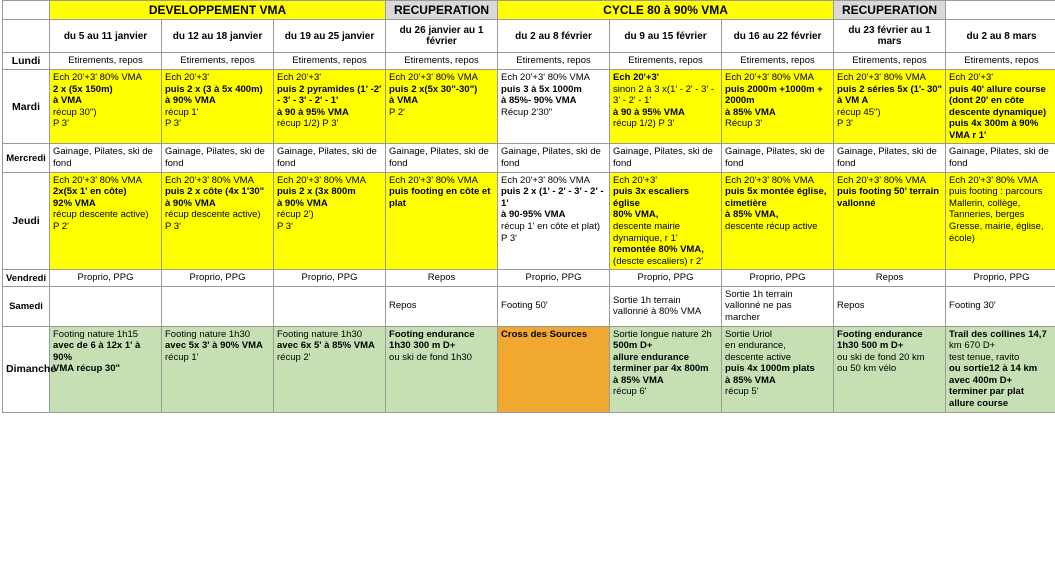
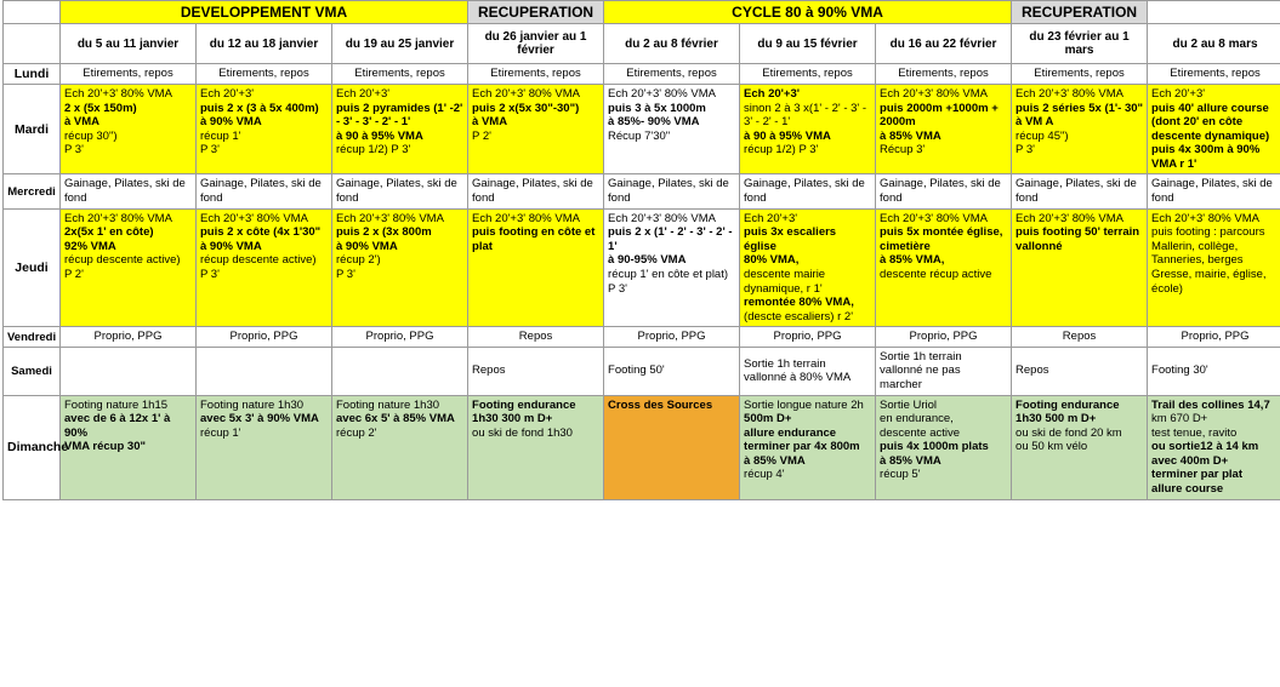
  	DEVELOPPEMENT VMA	RECUPERATION	CYCLE 80 à 90% VMA	RECUPERATION
  	du 5 au 11 janvier	du 12 au 18 janvier	du 19 au 25 janvier	du 26 janvier au 1 février	du 2 au 8 février	du 9 au 15 février	du 16 au 22 février	du 23 février au 1 mars	du 2 au 8 mars
  Lundi	Etirements, repos	Etirements, repos	Etirements, repos	Etirements, repos	Etirements, repos	Etirements, repos	Etirements, repos	Etirements, repos	Etirements, repos
- Mardi	Ech 20'+3' 80% VMA2 x (5x 150m)à VMArécup 30")P 3'	Ech 20'+3'puis 2 x (3 à 5x 400m)à 90% VMArécup 1'P 3'	Ech 20'+3'puis 2 pyramides (1' -2'- 3' - 3' - 2' - 1'à 90 à 95% VMArécup 1/2) P 3'	Ech 20'+3' 80% VMApuis 2 x(5x 30"-30")à VMAP 2'	Ech 20'+3' 80% VMApuis 3 à 5x 1000mà 85%- 90% VMARécup 2'30"	Ech 20'+3'sinon 2 à 3 x(1' - 2' - 3' -3' - 2' - 1'à 90 à 95% VMArécup 1/2) P 3'	Ech 20'+3' 80% VMApuis 2000m +1000m +2000mà 85% VMARécup 3'	Ech 20'+3' 80% VMApuis 2 séries 5x (1'- 30"à VM Arécup 45")P 3'	Ech 20'+3'puis 40' allure course(dont 20' en côtedescente dynamique)puis 4x 300m à 90%VMA r 1'
+ Mardi	Ech 20'+3' 80% VMA2 x (5x 150m)à VMArécup 30")P 3'	Ech 20'+3'puis 2 x (3 à 5x 400m)à 90% VMArécup 1'P 3'	Ech 20'+3'puis 2 pyramides (1' -2'- 3' - 3' - 2' - 1'à 90 à 95% VMArécup 1/2) P 3'	Ech 20'+3' 80% VMApuis 2 x(5x 30"-30")à VMAP 2'	Ech 20'+3' 80% VMApuis 3 à 5x 1000mà 85%- 90% VMARécup 7'30"	Ech 20'+3'sinon 2 à 3 x(1' - 2' - 3' -3' - 2' - 1'à 90 à 95% VMArécup 1/2) P 3'	Ech 20'+3' 80% VMApuis 2000m +1000m +2000mà 85% VMARécup 3'	Ech 20'+3' 80% VMApuis 2 séries 5x (1'- 30"à VM Arécup 45")P 3'	Ech 20'+3'puis 40' allure course(dont 20' en côtedescente dynamique)puis 4x 300m à 90%VMA r 1'
  Mercredi	Gainage, Pilates, ski defond	Gainage, Pilates, ski defond	Gainage, Pilates, ski defond	Gainage, Pilates, ski defond	Gainage, Pilates, ski defond	Gainage, Pilates, ski defond	Gainage, Pilates, ski defond	Gainage, Pilates, ski defond	Gainage, Pilates, ski defond
  Jeudi	Ech 20'+3' 80% VMA2x(5x 1' en côte) 92% VMArécup descente active)P 2'	Ech 20'+3' 80% VMApuis 2 x côte (4x 1'30"à 90% VMArécup descente active)P 3'	Ech 20'+3' 80% VMApuis 2 x (3x 800mà 90% VMArécup 2')P 3'	Ech 20'+3' 80% VMApuis footing en côte etplat	Ech 20'+3' 80% VMApuis 2 x (1' - 2' - 3' - 2' -1'à 90-95% VMArécup 1' en côte et plat)P 3'	Ech 20'+3'puis 3x escaliers église80% VMA,descente mairiedynamique, r 1'remontée 80% VMA,(descte escaliers) r 2'	Ech 20'+3' 80% VMApuis 5x montée église,cimetièreà 85% VMA,descente récup active	Ech 20'+3' 80% VMApuis footing 50' terrainvallonné	Ech 20'+3' 80% VMApuis footing : parcoursMallerin, collège,Tanneries, bergesGresse, mairie, église,école)
  Vendredi	Proprio, PPG	Proprio, PPG	Proprio, PPG	Repos	Proprio, PPG	Proprio, PPG	Proprio, PPG	Repos	Proprio, PPG
  Samedi				Repos	Footing 50'	Sortie 1h terrainvallonné à 80% VMA	Sortie 1h terrainvallonné ne pasmarcher	Repos	Footing 30'
- Dimanch	Footing nature 1h15avec de 6 à 12x 1' à 90%VMA récup 30"	Footing nature 1h30avec 5x 3' à 90% VMArécup 1'	Footing nature 1h30avec 6x 5' à 85% VMArécup 2'	Footing endurance1h30 300 m D+ou ski de fond 1h30	Cross des Sources	Sortie longue nature 2h500m D+allure enduranceterminer par 4x 800mà 85% VMArécup 6'	Sortie Uriolen endurance,descente activepuis 4x 1000m platsà 85% VMArécup 5'	Footing endurance1h30 500 m D+ou ski de fond 20 kmou 50 km vélo	Trail des collines 14,7km 670 D+test tenue, ravitoou sortie12 à 14 kmavec 400m D+terminer par platallure course
+ Dimanch	Footing nature 1h15avec de 6 à 12x 1' à 90%VMA récup 30"	Footing nature 1h30avec 5x 3' à 90% VMArécup 1'	Footing nature 1h30avec 6x 5' à 85% VMArécup 2'	Footing endurance1h30 300 m D+ou ski de fond 1h30	Cross des Sources	Sortie longue nature 2h500m D+allure enduranceterminer par 4x 800mà 85% VMArécup 4'	Sortie Uriolen endurance,descente activepuis 4x 1000m platsà 85% VMArécup 5'	Footing endurance1h30 500 m D+ou ski de fond 20 kmou 50 km vélo	Trail des collines 14,7km 670 D+test tenue, ravitoou sortie12 à 14 kmavec 400m D+terminer par platallure course
